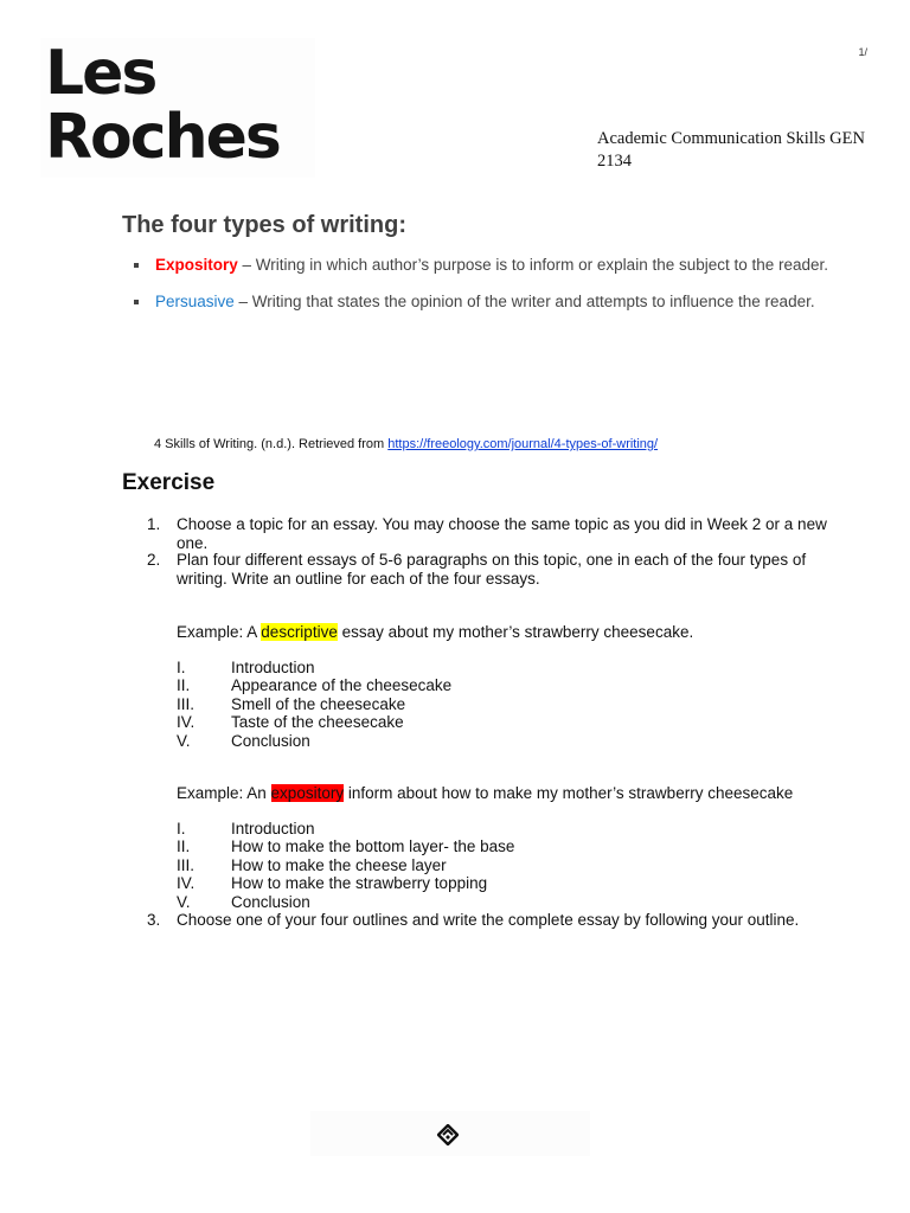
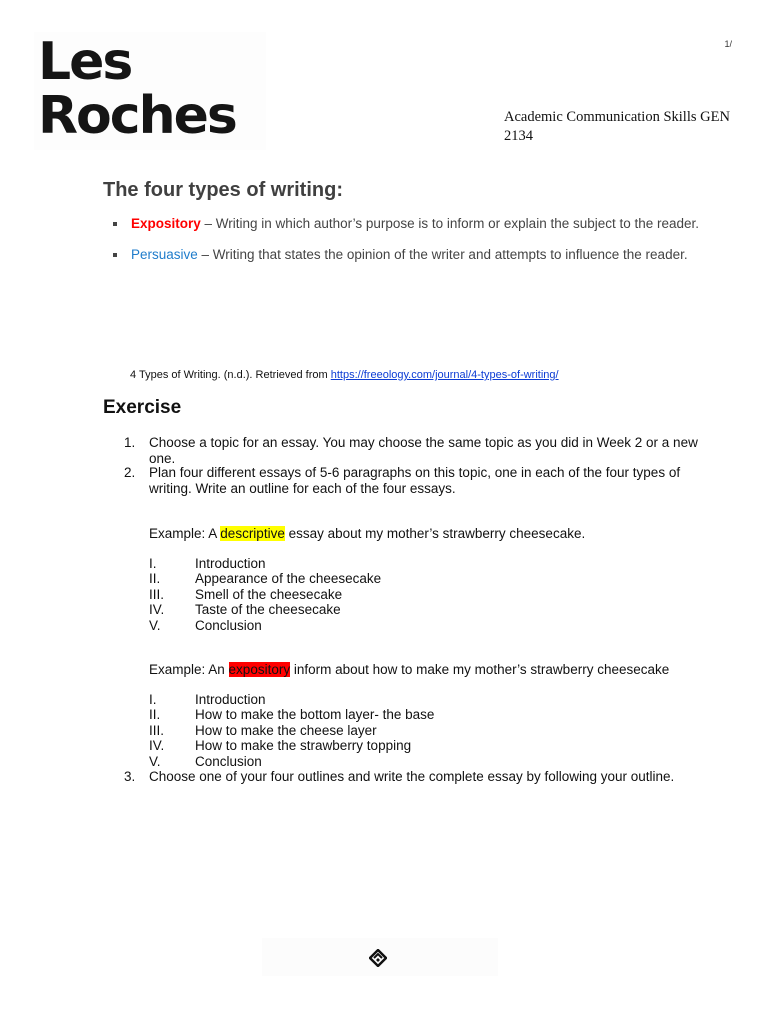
  Les
  Roches
  1/
  Academic Communication Skills GEN 2134
  The four types of writing:
  Expository – Writing in which author’s purpose is to inform or explain the subject to the reader.
  Persuasive – Writing that states the opinion of the writer and attempts to influence the reader.
- 4 Skills of Writing. (n.d.). Retrieved from https://freeology.com/journal/4-types-of-writing/
+ 4 Types of Writing. (n.d.). Retrieved from https://freeology.com/journal/4-types-of-writing/
  Exercise
  1.
  Choose a topic for an essay. You may choose the same topic as you did in Week 2 or a new one.
  2.
  Plan four different essays of 5-6 paragraphs on this topic, one in each of the four types of writing. Write an outline for each of the four essays.
  Example: A descriptive essay about my mother’s strawberry cheesecake.
  I.
  Introduction
  II.
  Appearance of the cheesecake
  III.
  Smell of the cheesecake
  IV.
  Taste of the cheesecake
  V.
  Conclusion
  Example: An expository inform about how to make my mother’s strawberry cheesecake
  I.
  Introduction
  II.
  How to make the bottom layer- the base
  III.
  How to make the cheese layer
  IV.
  How to make the strawberry topping
  V.
  Conclusion
  3.
  Choose one of your four outlines and write the complete essay by following your outline.
